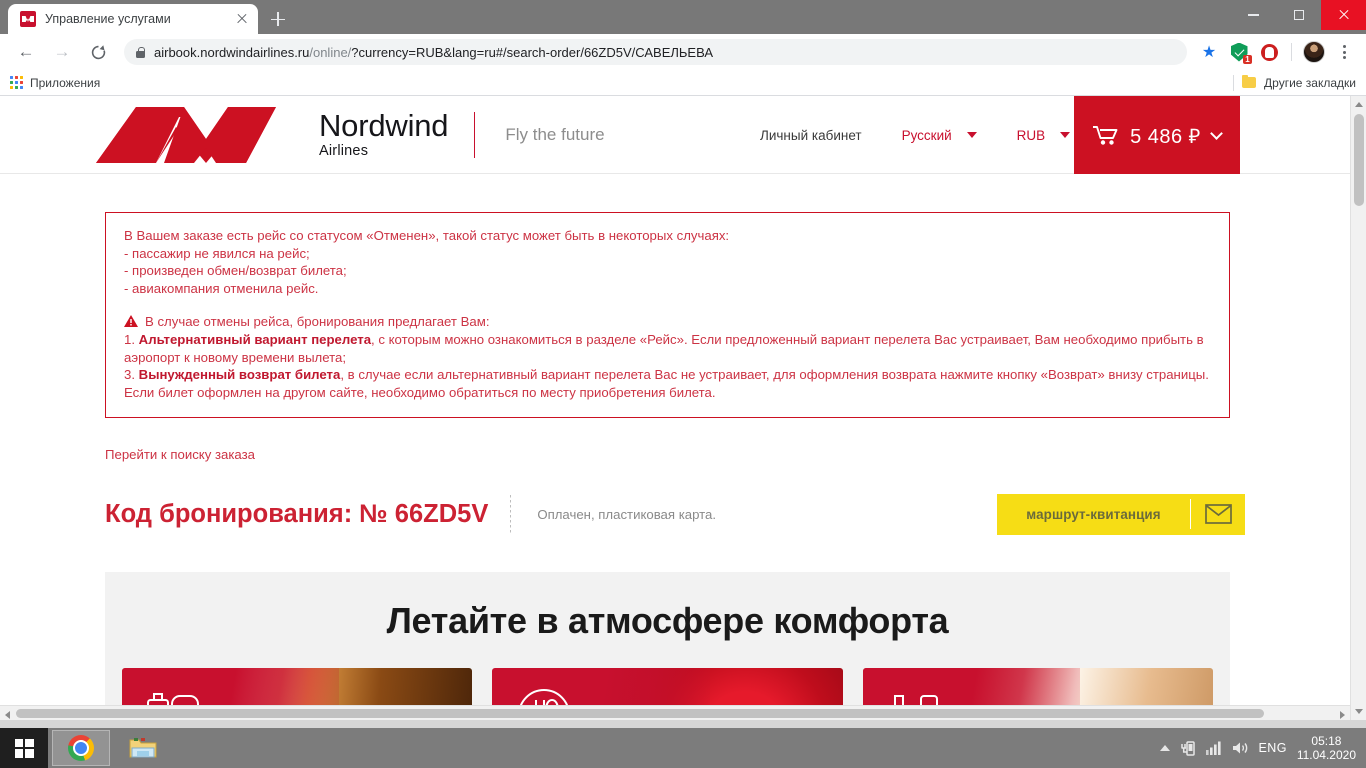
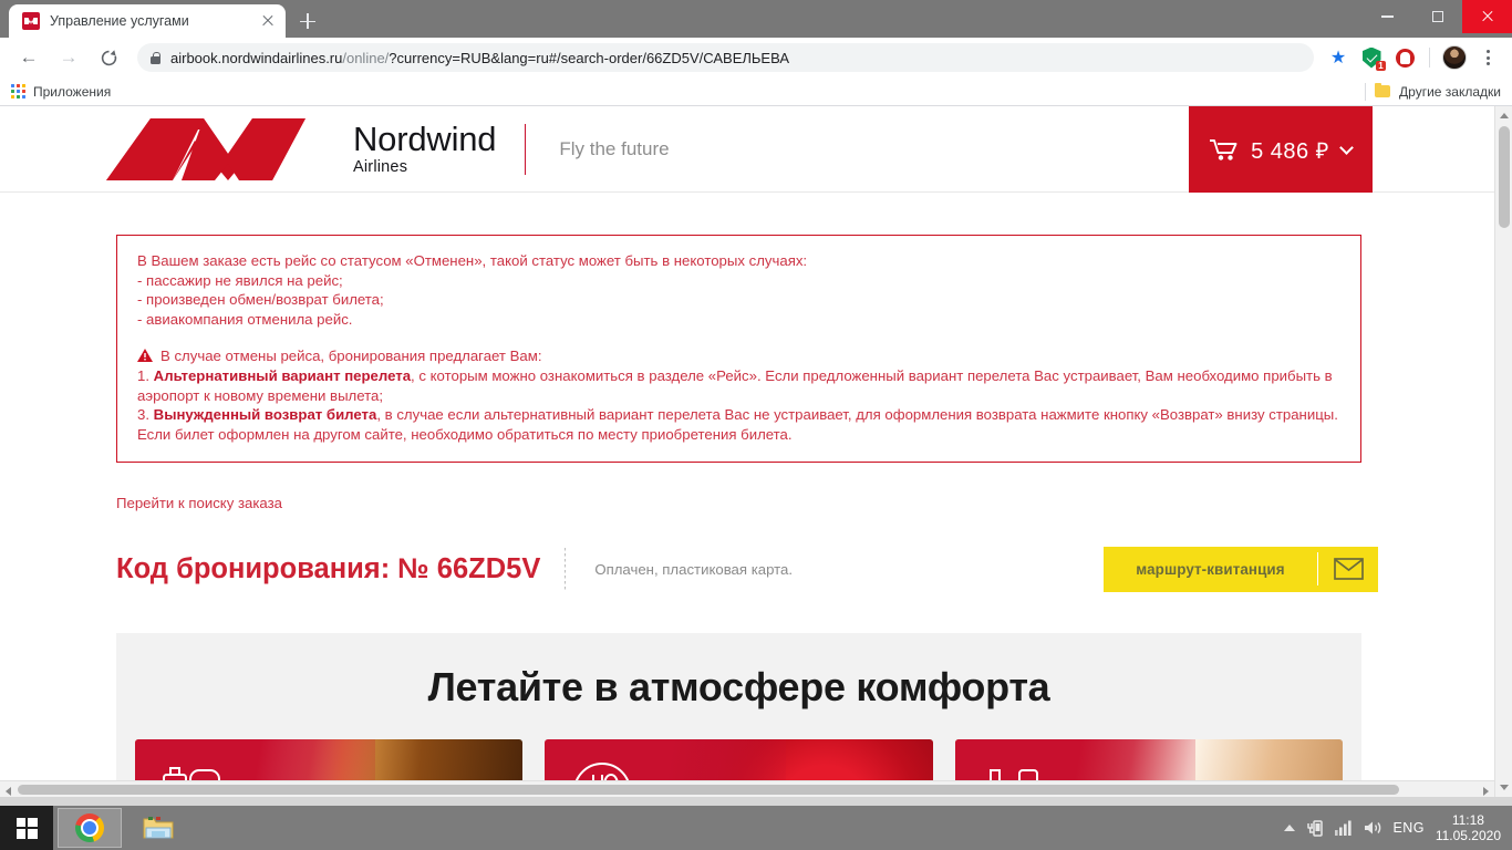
  Управление услугами
  ←
  →
  airbook.nordwindairlines.ru/online/?currency=RUB&lang=ru#/search-order/66ZD5V/САВЕЛЬЕВА
  ★
  1
  Приложения
  Другие закладки
  Nordwind
  Airlines
  Fly the future
- Личный кабинет
- Русский
- RUB
  5 486 ₽
  В Вашем заказе есть рейс со статусом «Отменен», такой статус может быть в некоторых случаях:
  - пассажир не явился на рейс;
  - произведен обмен/возврат билета;
  - авиакомпания отменила рейс.
  В случае отмены рейса, бронирования предлагает Вам:
  1. Альтернативный вариант перелета, с которым можно ознакомиться в разделе «Рейс». Если предложенный вариант перелета Вас устраивает, Вам необходимо прибыть в аэропорт к новому времени вылета;
  3. Вынужденный возврат билета, в случае если альтернативный вариант перелета Вас не устраивает, для оформления возврата нажмите кнопку «Возврат» внизу страницы.
  Если билет оформлен на другом сайте, необходимо обратиться по месту приобретения билета.
  Перейти к поиску заказа
  Код бронирования: № 66ZD5V
  Оплачен, пластиковая карта.
  маршрут-квитанция
  Летайте в атмосфере комфорта
  ENG
- 05:18
+ 11:18
- 11.04.2020
+ 11.05.2020
